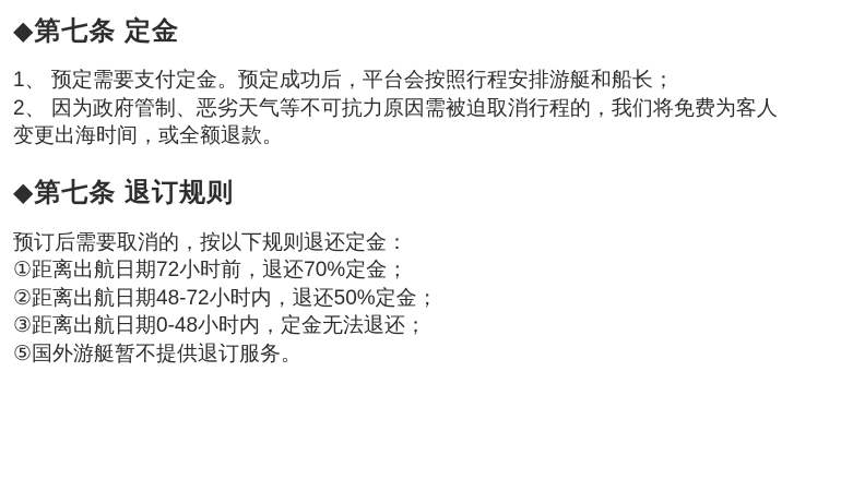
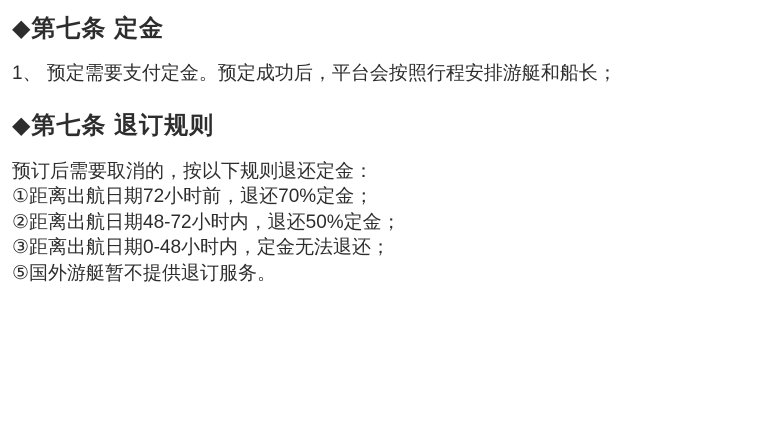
  ◆第七条 定金
  1、 预定需要支付定金。预定成功后，平台会按照行程安排游艇和船长；
- 2、 因为政府管制、恶劣天气等不可抗力原因需被迫取消行程的，我们将免费为客人
- 变更出海时间，或全额退款。
  ◆第七条 退订规则
  预订后需要取消的，按以下规则退还定金：
  ①距离出航日期72小时前，退还70%定金；
  ②距离出航日期48-72小时内，退还50%定金；
  ③距离出航日期0-48小时内，定金无法退还；
  ⑤国外游艇暂不提供退订服务。
